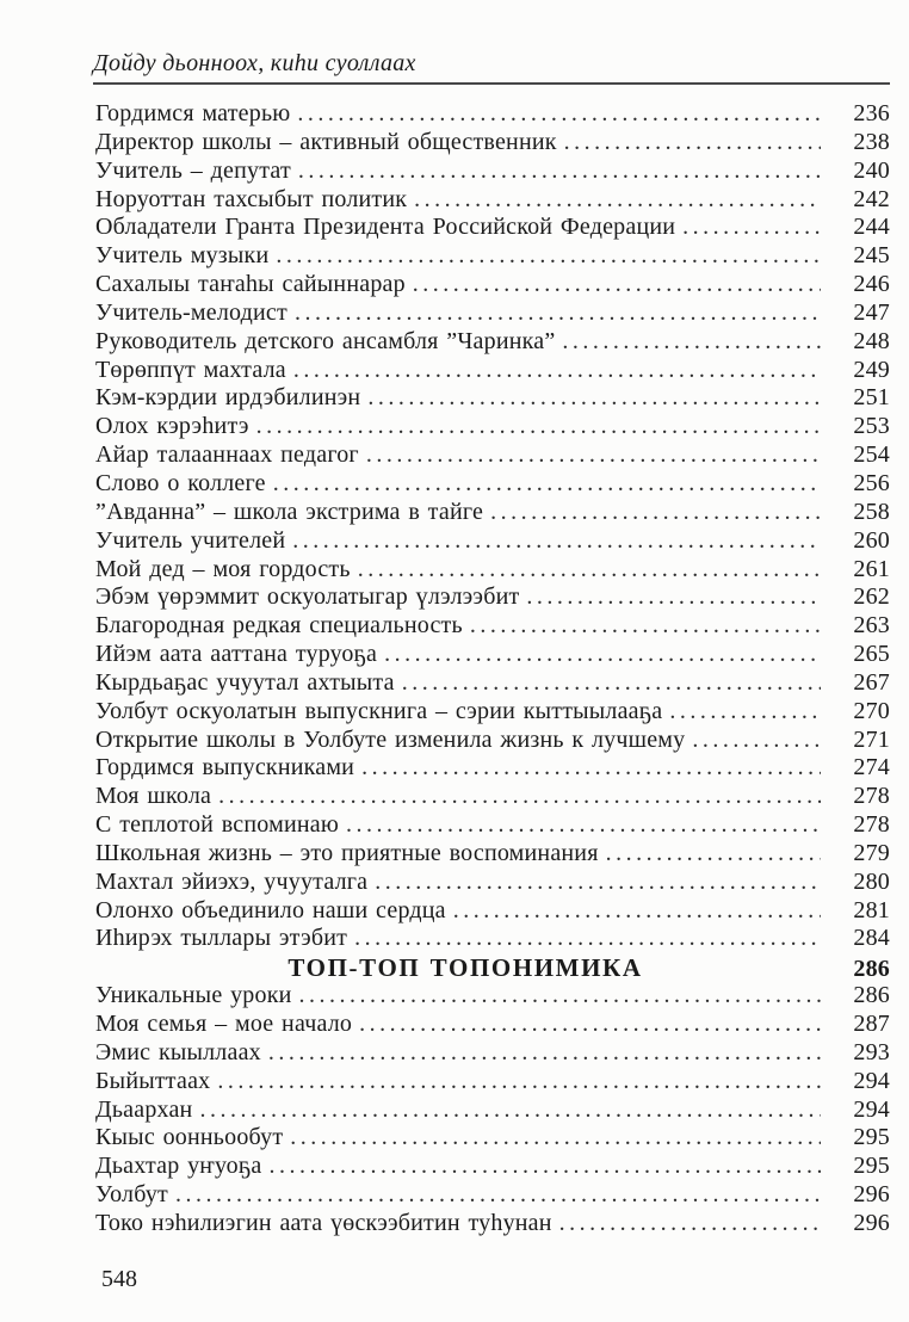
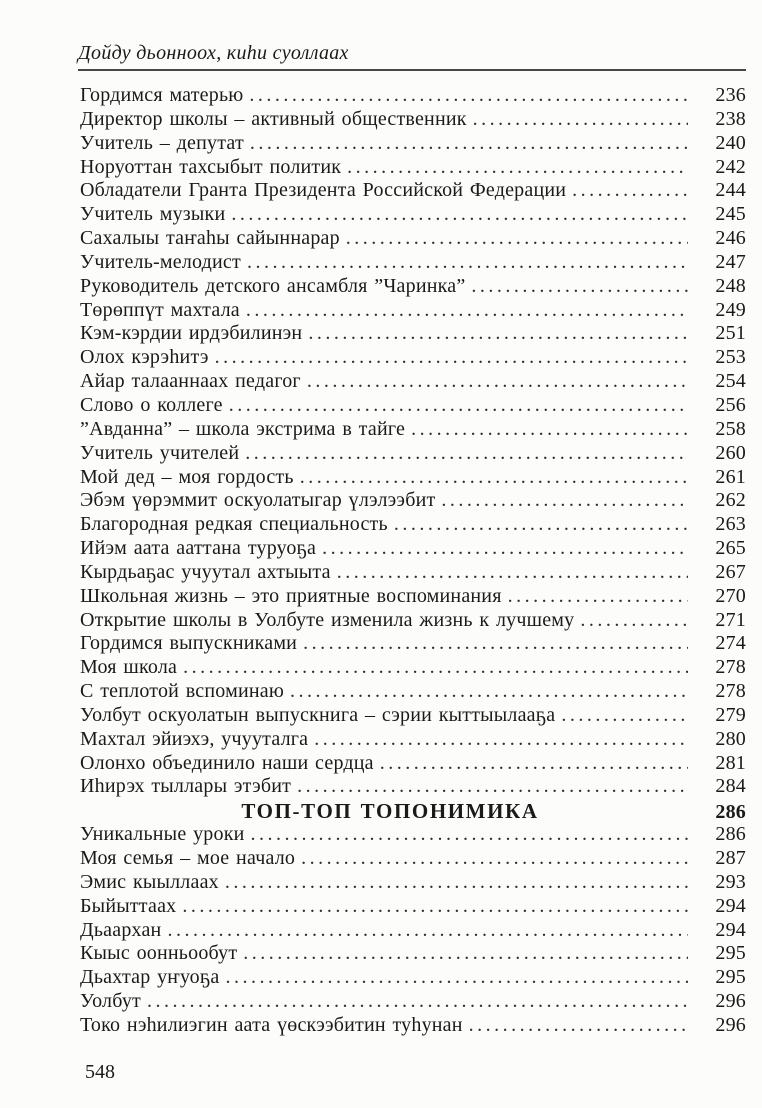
  Дойду дьонноох, киһи суоллаах
  Гордимся матерью
  236
  Директор школы – активный общественник
  238
  Учитель – депутат
  240
  Норуоттан тахсыбыт политик
  242
  Обладатели Гранта Президента Российской Федерации
  244
  Учитель музыки
  245
  Сахалыы таҥаһы сайыннарар
  246
  Учитель-мелодист
  247
  Руководитель детского ансамбля ”Чаринка”
  248
  Төрөппүт махтала
  249
  Кэм-кэрдии ирдэбилинэн
  251
  Олох кэрэһитэ
  253
  Айар талааннаах педагог
  254
  Слово о коллеге
  256
  ”Авданна” – школа экстрима в тайге
  258
  Учитель учителей
  260
  Мой дед – моя гордость
  261
  Эбэм үөрэммит оскуолатыгар үлэлээбит
  262
  Благородная редкая специальность
  263
  Ийэм аата ааттана туруоҕа
  265
  Кырдьаҕас учуутал ахтыыта
  267
- Уолбут оскуолатын выпускнига – сэрии кыттыылааҕа
+ Школьная жизнь – это приятные воспоминания
  270
  Открытие школы в Уолбуте изменила жизнь к лучшему
  271
  Гордимся выпускниками
  274
  Моя школа
  278
  С теплотой вспоминаю
  278
- Школьная жизнь – это приятные воспоминания
+ Уолбут оскуолатын выпускнига – сэрии кыттыылааҕа
  279
  Махтал эйиэхэ, учууталга
  280
  Олонхо объединило наши сердца
  281
  Иһирэх тыллары этэбит
  284
  ТОП-ТОП ТОПОНИМИКА
  286
  Уникальные уроки
  286
  Моя семья – мое начало
  287
  Эмис кыыллаах
  293
  Быйыттаах
  294
  Дьаархан
  294
  Кыыс оонньообут
  295
  Дьахтар уҥуоҕа
  295
  Уолбут
  296
  Токо нэһилиэгин аата үөскээбитин туһунан
  296
  548
